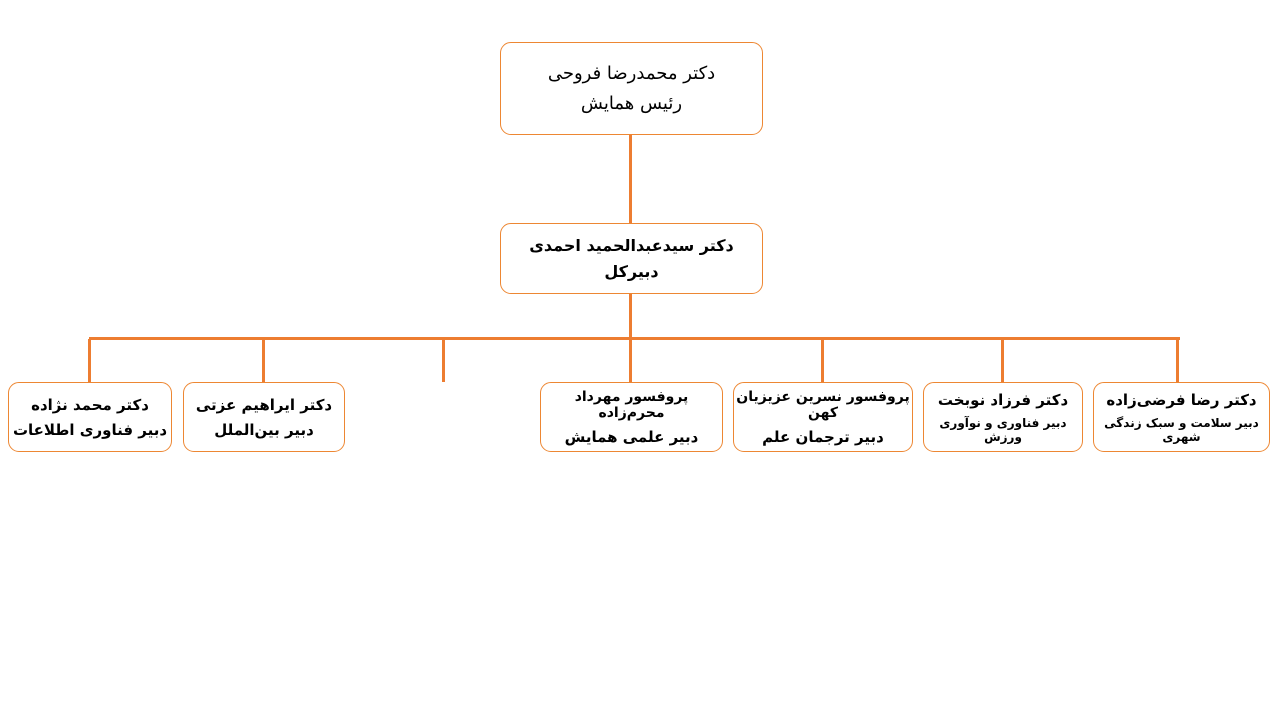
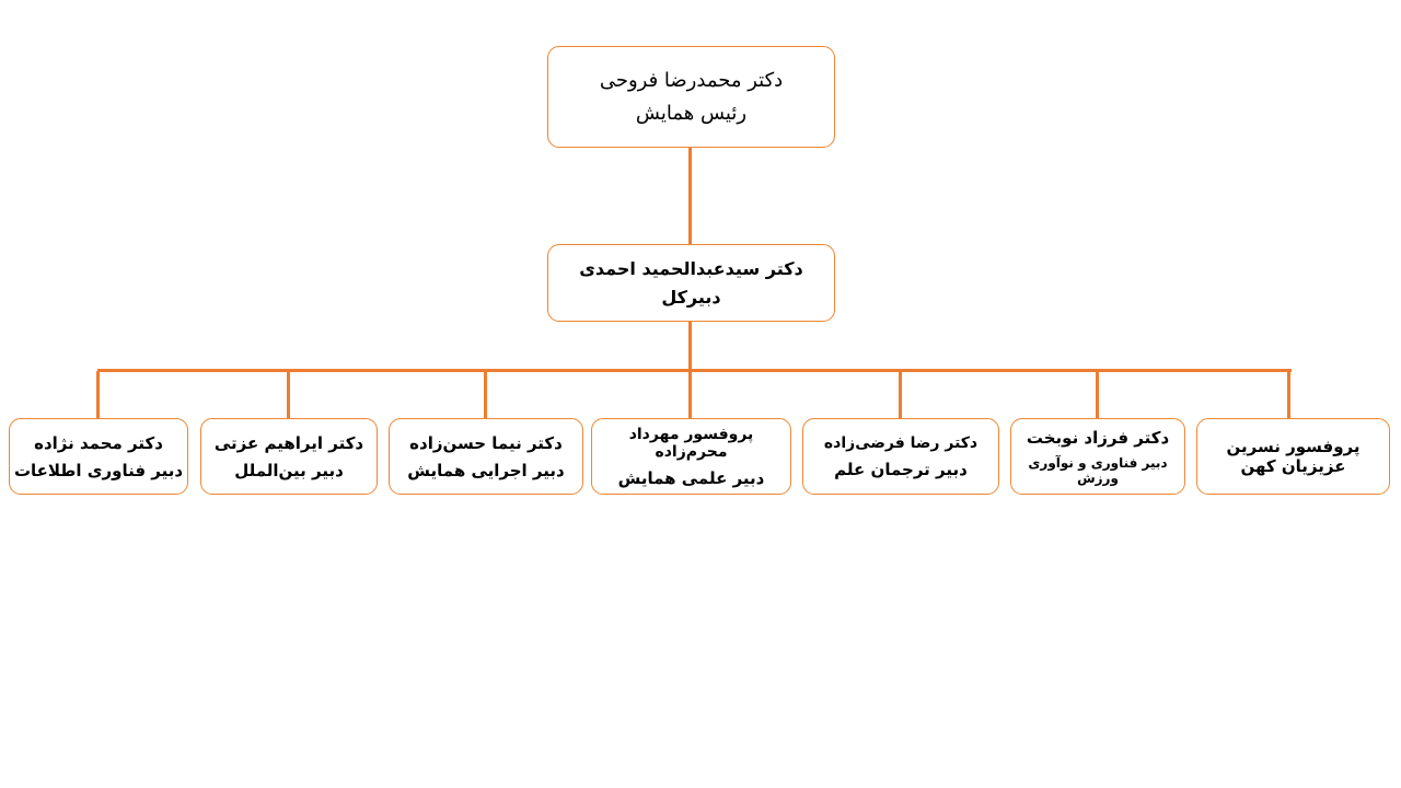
  دکتر محمدرضا فروحی
  رئیس همایش
  دکتر سیدعبدالحمید احمدی
  دبیرکل
  دکتر محمد نژاده
  دبیر فناوری اطلاعات
  دکتر ایراهیم عزتی
  دبیر بین‌الملل
+ دکتر نیما حسن‌زاده
+ دبیر اجرایی همایش
  پروفسور مهرداد محرم‌زاده
  دبیر علمی همایش
- پروفسور نسرین عزیزیان کهن
+ دکتر رضا فرضی‌زاده
  دبیر ترجمان علم
  دکتر فرزاد نوبخت
  دبیر فناوری و نوآوری ورزش
- دکتر رضا فرضی‌زاده
+ پروفسور نسرین عزیزیان کهن
- دبیر سلامت و سبک زندگی شهری
